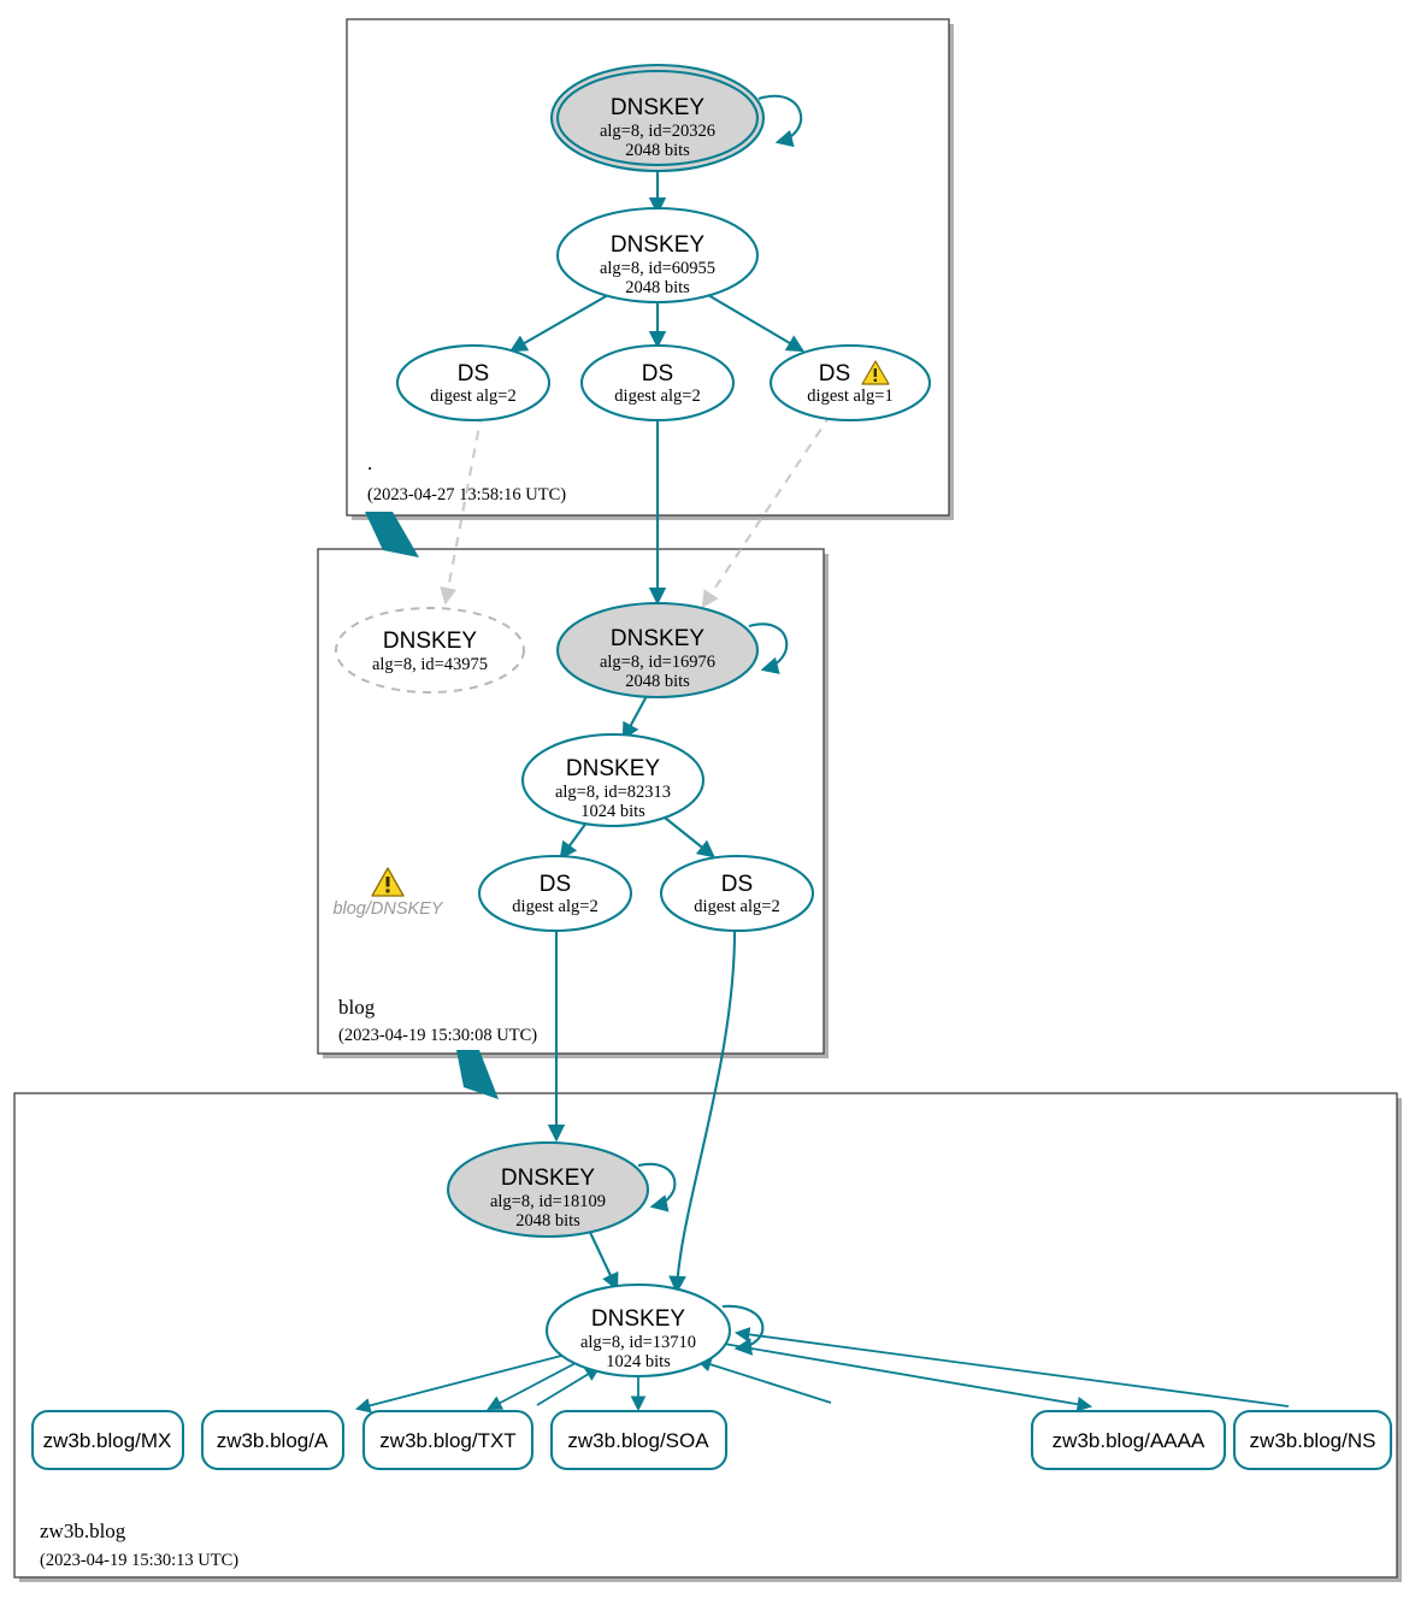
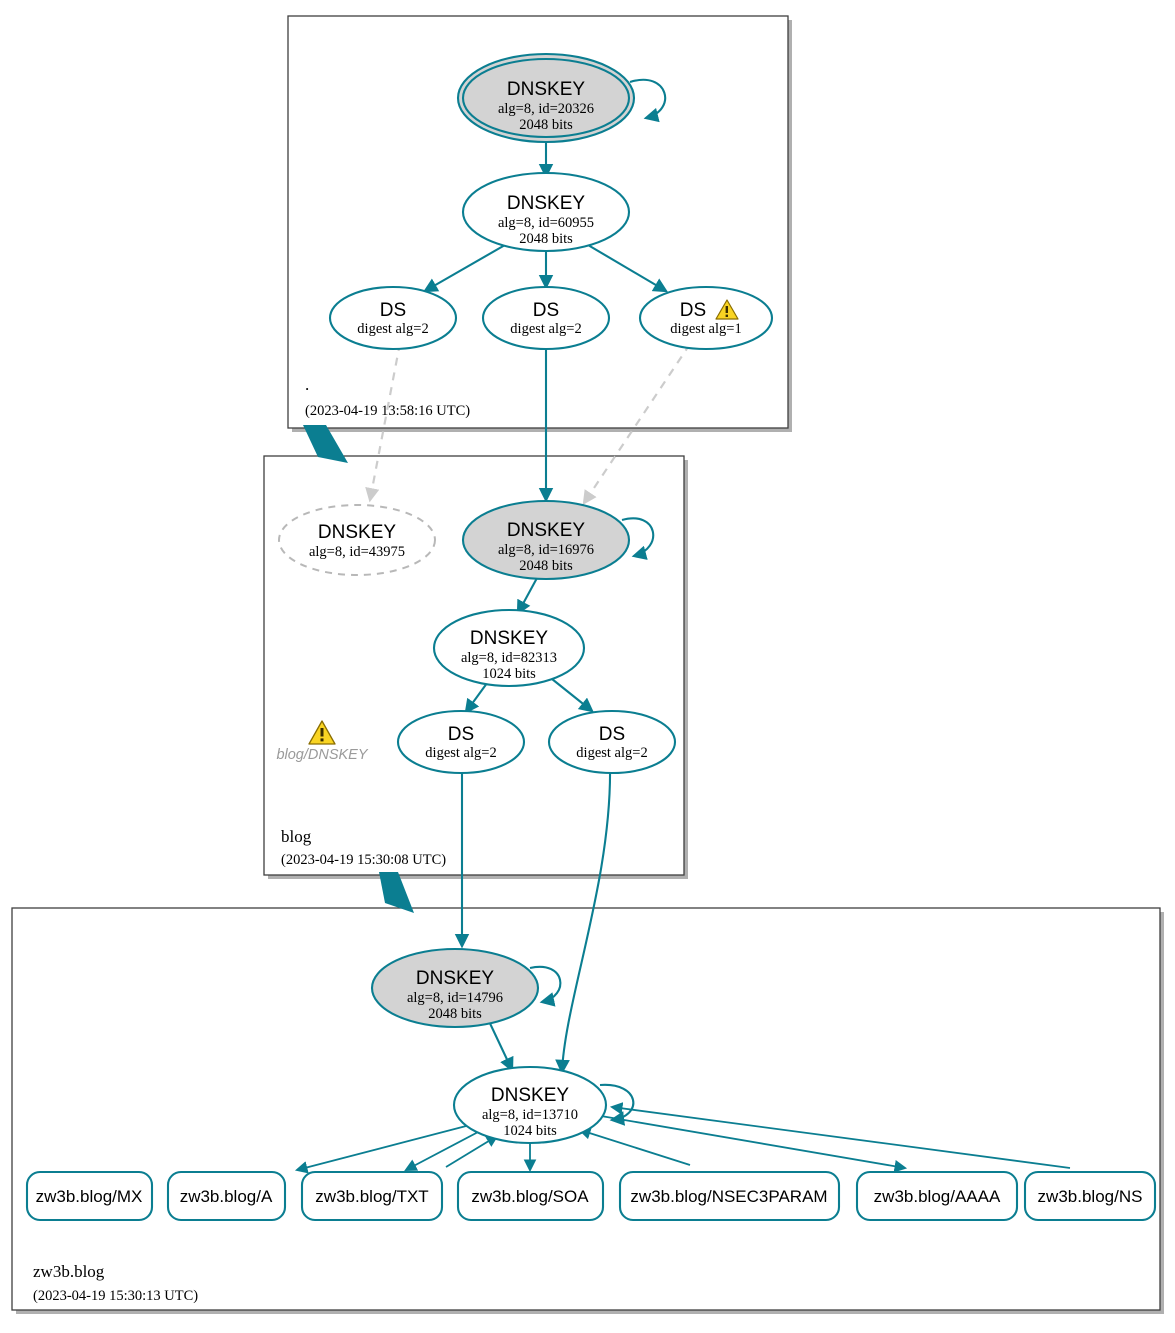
  DNSKEY
  alg=8, id=20326
  2048 bits
  DNSKEY
  alg=8, id=60955
  2048 bits
  DS
  digest alg=2
  DS
  digest alg=2
  DS
  digest alg=1
  .
- (2023-04-27 13:58:16 UTC)
+ (2023-04-19 13:58:16 UTC)
  DNSKEY
  alg=8, id=43975
  DNSKEY
  alg=8, id=16976
  2048 bits
  DNSKEY
  alg=8, id=82313
  1024 bits
  DS
  digest alg=2
  DS
  digest alg=2
  blog/DNSKEY
  blog
  (2023-04-19 15:30:08 UTC)
  DNSKEY
- alg=8, id=18109
+ alg=8, id=14796
  2048 bits
  DNSKEY
  alg=8, id=13710
  1024 bits
  zw3b.blog/MX
  zw3b.blog/A
  zw3b.blog/TXT
  zw3b.blog/SOA
+ zw3b.blog/NSEC3PARAM
  zw3b.blog/AAAA
  zw3b.blog/NS
  zw3b.blog
  (2023-04-19 15:30:13 UTC)
